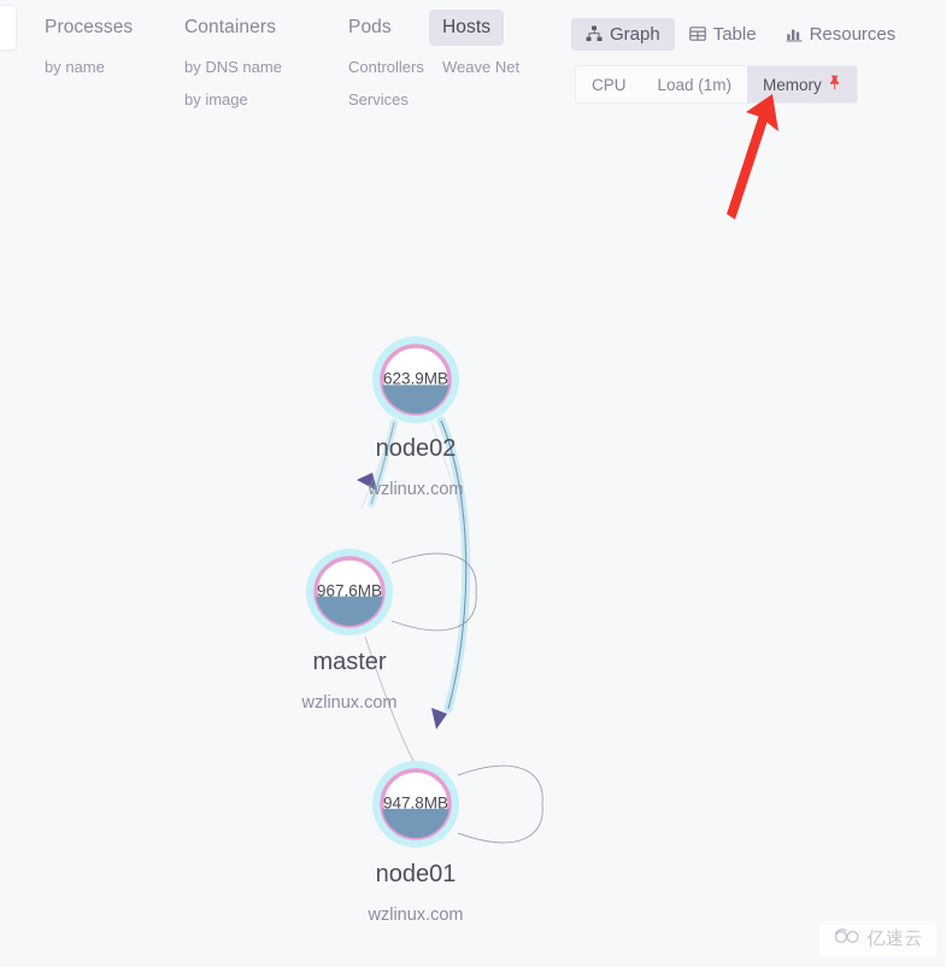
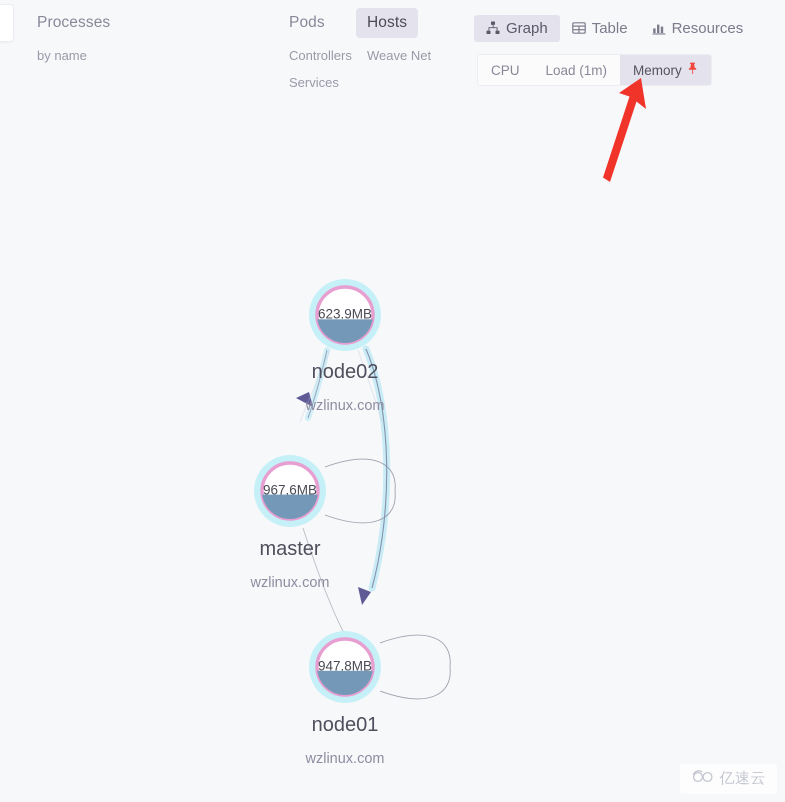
  Processes
  by name
- Containers
- by DNS name
- by image
  Pods
  Controllers
  Services
  Hosts
  Weave Net
  Graph
  Table
  Resources
  CPU
  Load (1m)
  Memory
  623.9MB
  node02
  wzlinux.com
  967.6MB
  master
  wzlinux.com
  947.8MB
  node01
  wzlinux.com
  亿速云
